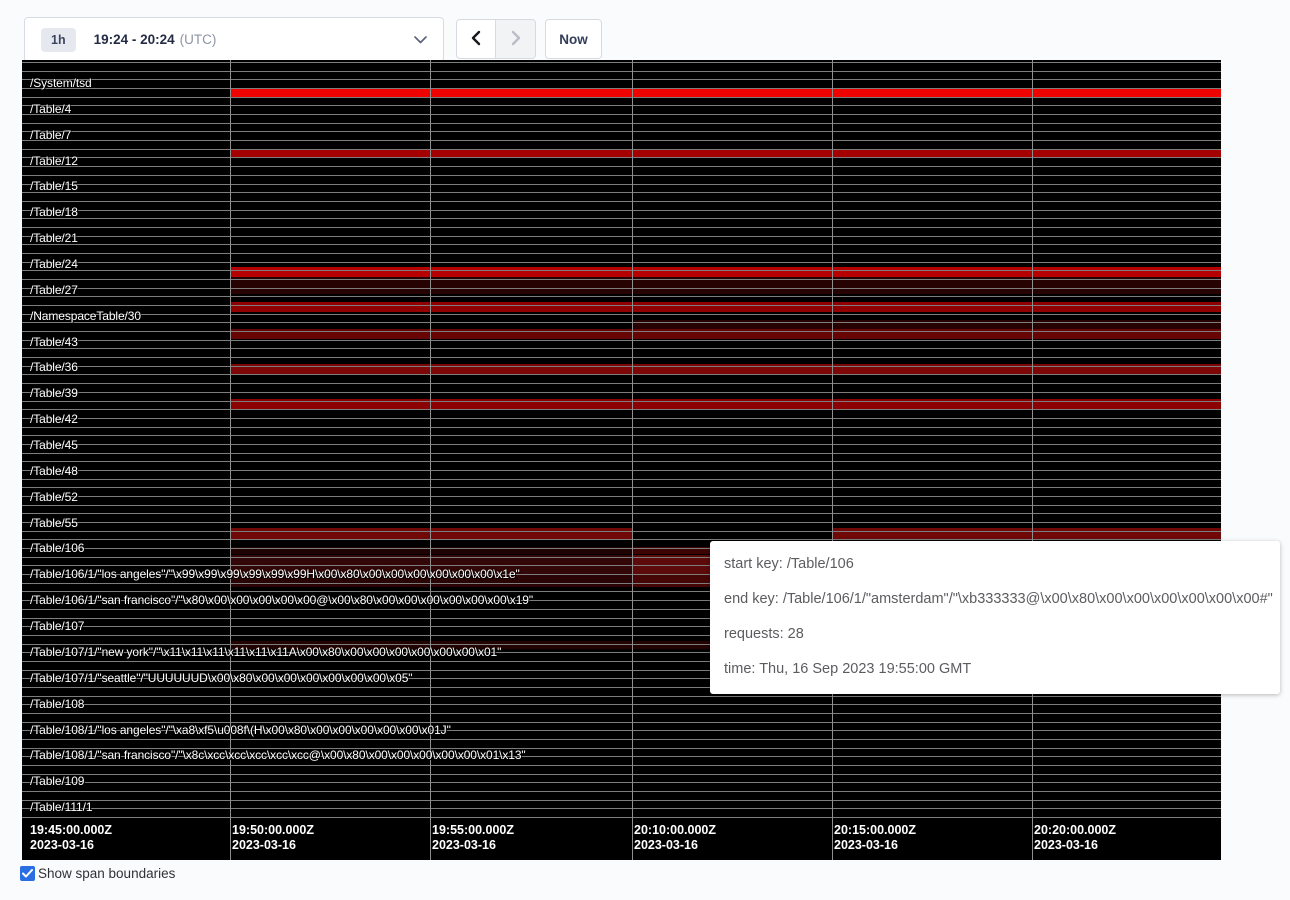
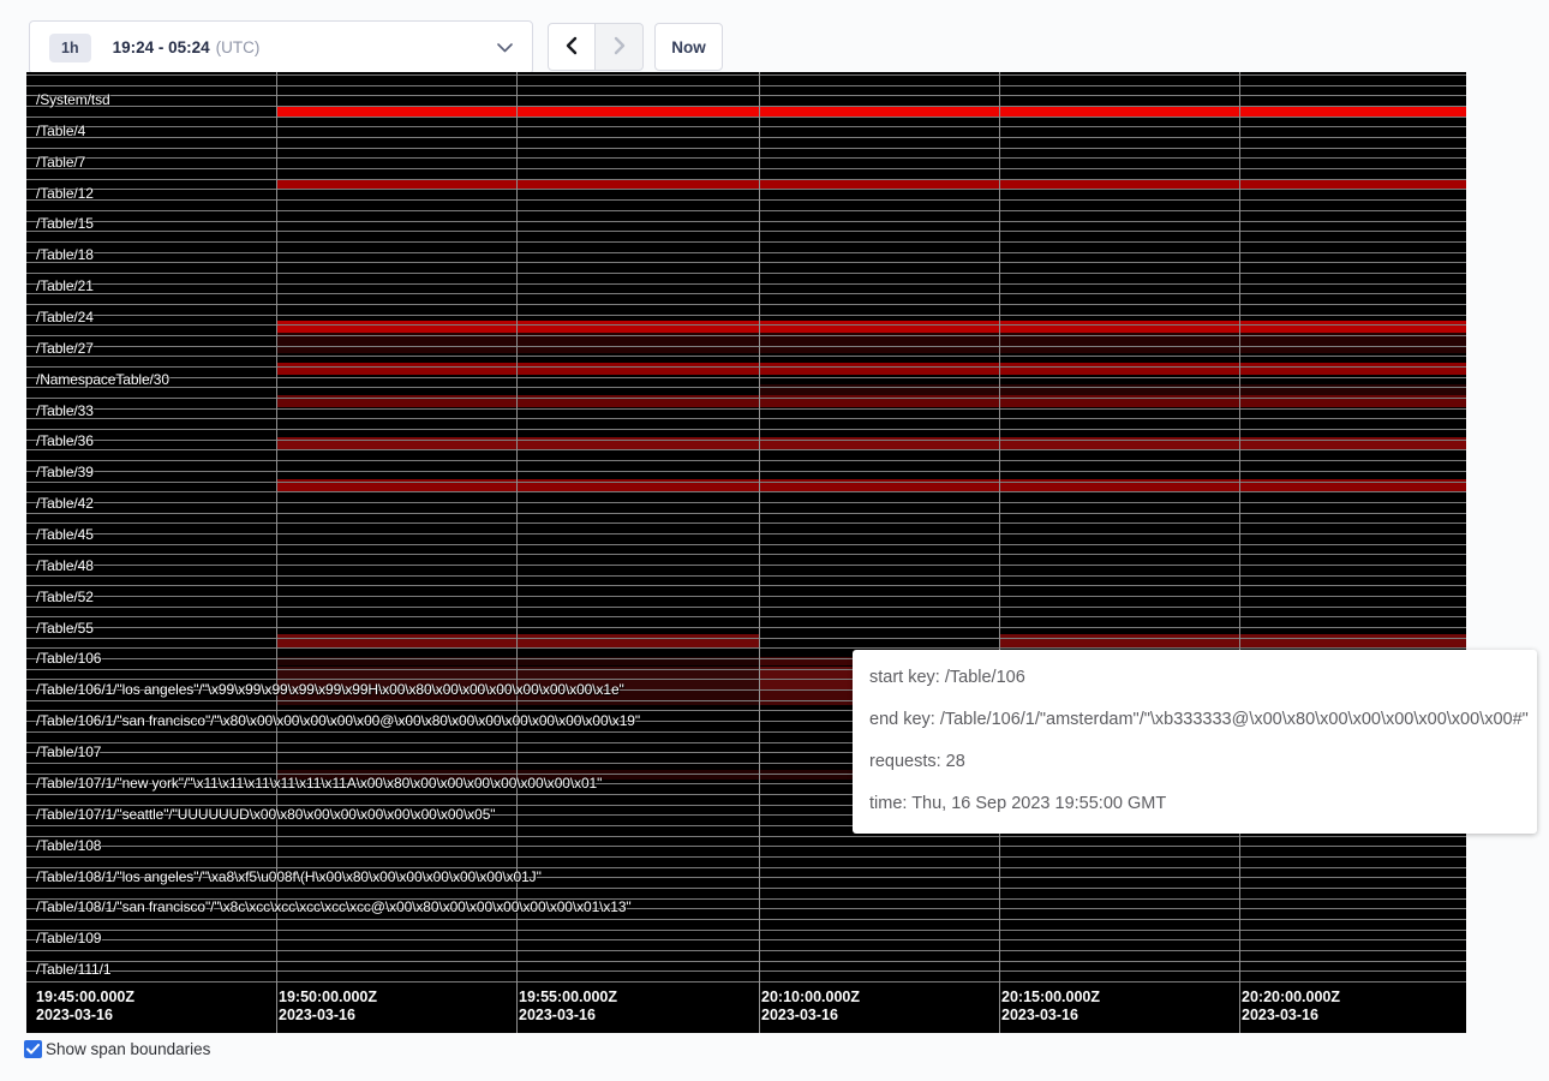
  1h
- 19:24 - 20:24
+ 19:24 - 05:24
  (UTC)
  Now
  /System/tsd
  /Table/4
  /Table/7
  /Table/12
  /Table/15
  /Table/18
  /Table/21
  /Table/24
  /Table/27
  /NamespaceTable/30
- /Table/43
+ /Table/33
  /Table/36
  /Table/39
  /Table/42
  /Table/45
  /Table/48
  /Table/52
  /Table/55
  /Table/106
  /Table/106/1/"los angeles"/"\x99\x99\x99\x99\x99\x99H\x00\x80\x00\x00\x00\x00\x00\x00\x1e"
  /Table/106/1/"san francisco"/"\x80\x00\x00\x00\x00\x00@\x00\x80\x00\x00\x00\x00\x00\x00\x19"
  /Table/107
  /Table/107/1/"new york"/"\x11\x11\x11\x11\x11\x11A\x00\x80\x00\x00\x00\x00\x00\x00\x01"
  /Table/107/1/"seattle"/"UUUUUUD\x00\x80\x00\x00\x00\x00\x00\x00\x05"
  /Table/108
  /Table/108/1/"los angeles"/"\xa8\xf5\u008f\(H\x00\x80\x00\x00\x00\x00\x00\x01J"
  /Table/108/1/"san francisco"/"\x8c\xcc\xcc\xcc\xcc\xcc@\x00\x80\x00\x00\x00\x00\x00\x01\x13"
  /Table/109
  /Table/111/1
  19:45:00.000Z
  2023-03-16
  19:50:00.000Z
  2023-03-16
  19:55:00.000Z
  2023-03-16
  20:10:00.000Z
  2023-03-16
  20:15:00.000Z
  2023-03-16
  20:20:00.000Z
  2023-03-16
  start key: /Table/106
  end key: /Table/106/1/"amsterdam"/"\xb333333@\x00\x80\x00\x00\x00\x00\x00\x00#"
  requests: 28
  time: Thu, 16 Sep 2023 19:55:00 GMT
  Show span boundaries
